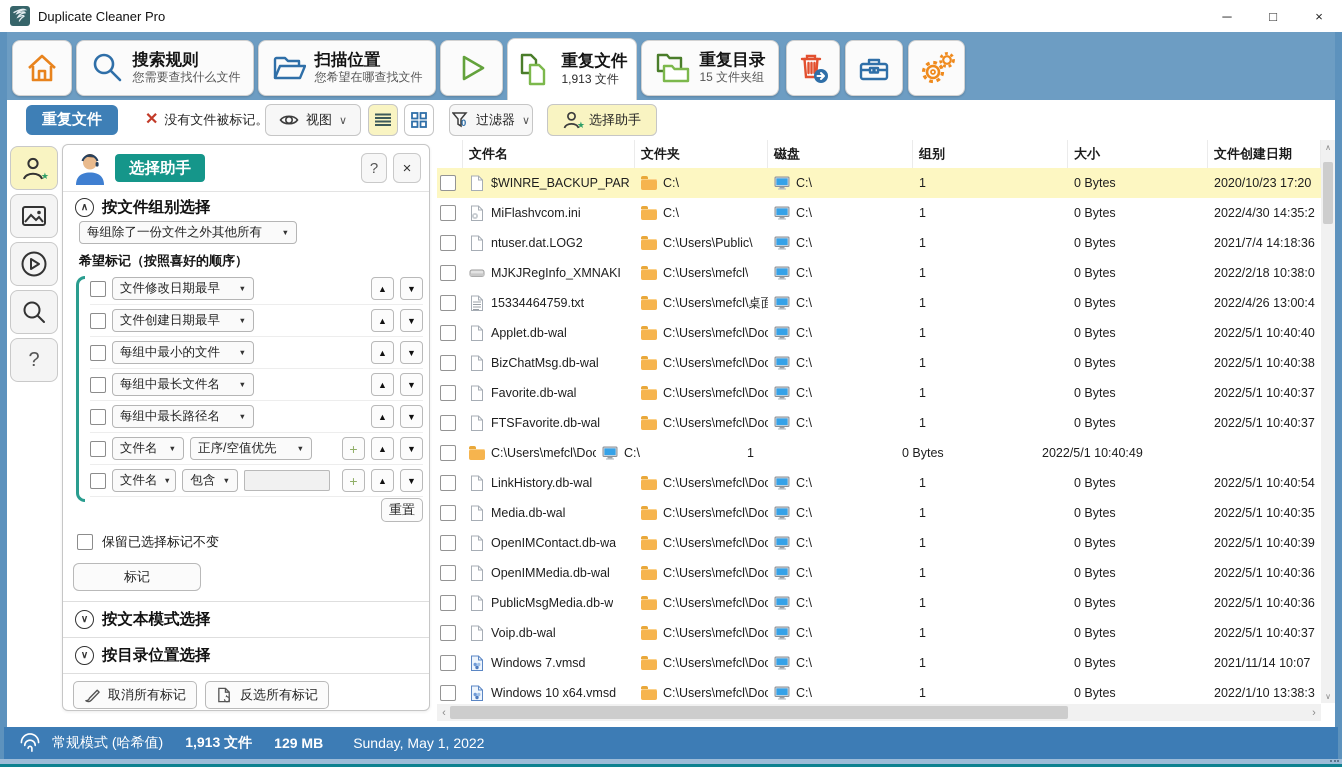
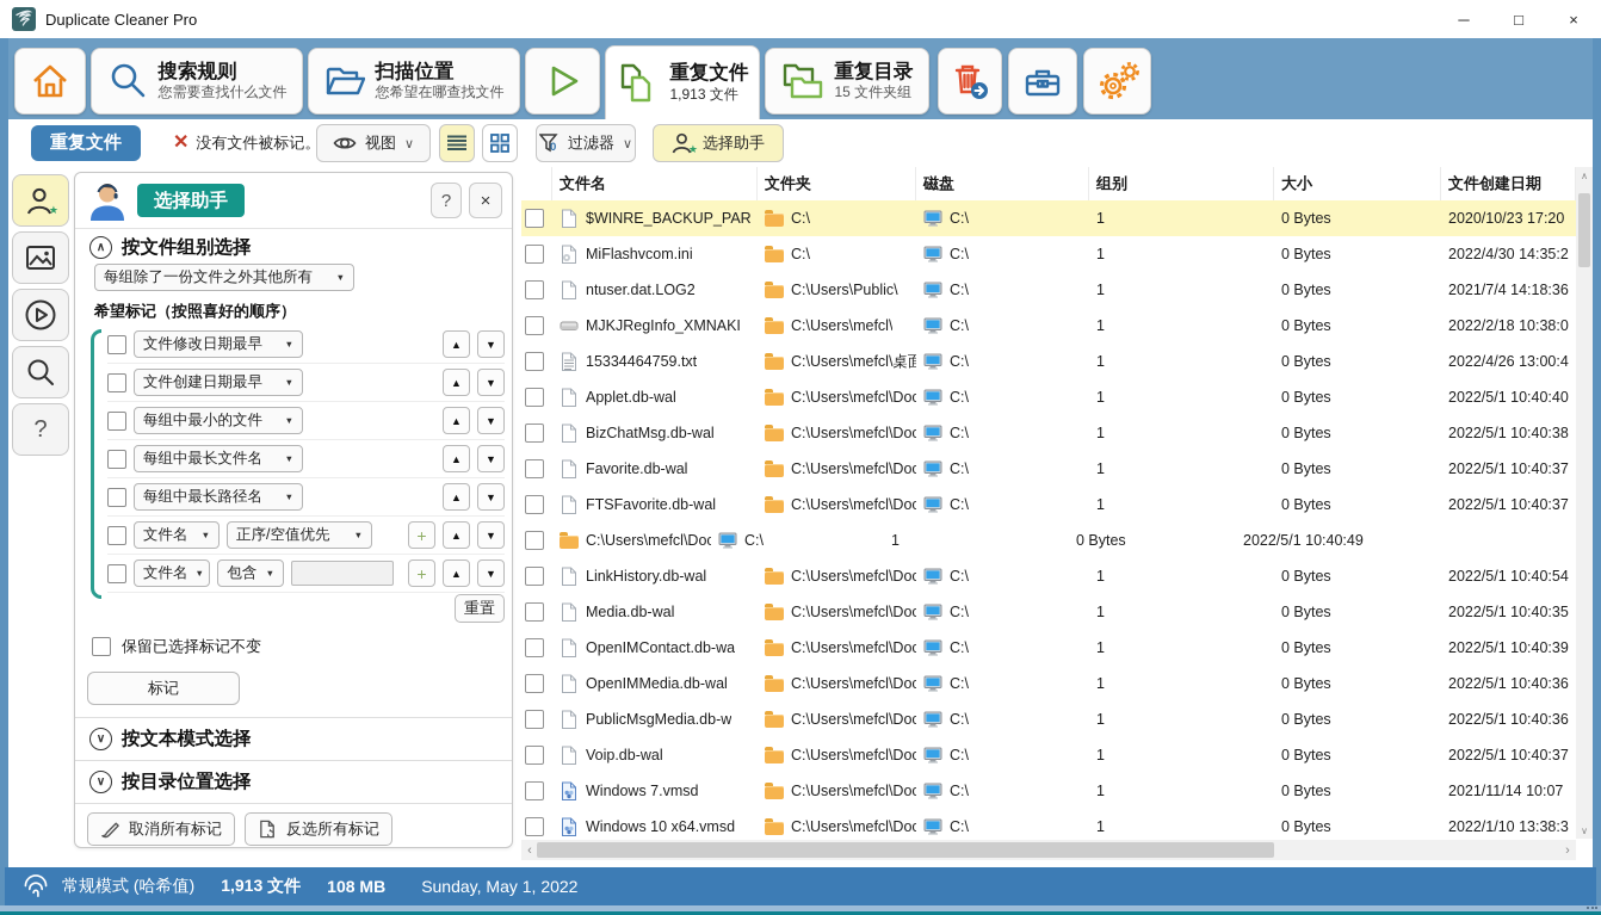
  Duplicate Cleaner Pro
  ─
  □
  ×
  搜索规则
  您需要查找什么文件
  扫描位置
  您希望在哪查找文件
  重复文件
  1,913 文件
  重复目录
  15 文件夹组
  重复文件
  ✕
  没有文件被标记。
  视图
  ∨
  0
  过滤器
  ∨
  ★
  选择助手
  ★
  ?
  选择助手
  ?
  ×
  ∧
  按文件组别选择
  每组除了一份文件之外其他所有
  ▼
  希望标记（按照喜好的顺序）
  文件修改日期最早
  ▼
  ▲
  ▼
  文件创建日期最早
  ▼
  ▲
  ▼
  每组中最小的文件
  ▼
  ▲
  ▼
  每组中最长文件名
  ▼
  ▲
  ▼
  每组中最长路径名
  ▼
  ▲
  ▼
  文件名
  ▼
  正序/空值优先
  ▼
  +
  ▲
  ▼
  文件名
  ▼
  包含
  ▼
  +
  ▲
  ▼
  重置
  保留已选择标记不变
  标记
  ∨
  按文本模式选择
  ∨
  按目录位置选择
  取消所有标记
  反选所有标记
  文件名
  文件夹
  磁盘
  组别
  大小
  文件创建日期
  $WINRE_BACKUP_PAR
  C:\
  C:\
  1
  0 Bytes
  2020/10/23 17:20
  MiFlashvcom.ini
  C:\
  C:\
  1
  0 Bytes
  2022/4/30 14:35:2
  ntuser.dat.LOG2
  C:\Users\Public\
  C:\
  1
  0 Bytes
  2021/7/4 14:18:36
  MJKJRegInfo_XMNAKI
  C:\Users\mefcl\
  C:\
  1
  0 Bytes
  2022/2/18 10:38:0
  15334464759.txt
  C:\Users\mefcl\桌面
  C:\
  1
  0 Bytes
  2022/4/26 13:00:4
  Applet.db-wal
  C:\Users\mefcl\Doc
  C:\
  1
  0 Bytes
  2022/5/1 10:40:40
  BizChatMsg.db-wal
  C:\Users\mefcl\Doc
  C:\
  1
  0 Bytes
  2022/5/1 10:40:38
  Favorite.db-wal
  C:\Users\mefcl\Doc
  C:\
  1
  0 Bytes
  2022/5/1 10:40:37
  FTSFavorite.db-wal
  C:\Users\mefcl\Doc
  C:\
  1
  0 Bytes
  2022/5/1 10:40:37
  C:\Users\mefcl\Doc
  C:\
  1
  0 Bytes
  2022/5/1 10:40:49
  LinkHistory.db-wal
  C:\Users\mefcl\Doc
  C:\
  1
  0 Bytes
  2022/5/1 10:40:54
  Media.db-wal
  C:\Users\mefcl\Doc
  C:\
  1
  0 Bytes
  2022/5/1 10:40:35
  OpenIMContact.db-wa
  C:\Users\mefcl\Doc
  C:\
  1
  0 Bytes
  2022/5/1 10:40:39
  OpenIMMedia.db-wal
  C:\Users\mefcl\Doc
  C:\
  1
  0 Bytes
  2022/5/1 10:40:36
  PublicMsgMedia.db-w
  C:\Users\mefcl\Doc
  C:\
  1
  0 Bytes
  2022/5/1 10:40:36
  Voip.db-wal
  C:\Users\mefcl\Doc
  C:\
  1
  0 Bytes
  2022/5/1 10:40:37
  Windows 7.vmsd
  C:\Users\mefcl\Doc
  C:\
  1
  0 Bytes
  2021/11/14 10:07
  Windows 10 x64.vmsd
  C:\Users\mefcl\Doc
  C:\
  1
  0 Bytes
  2022/1/10 13:38:3
  ∧
  ∨
  ‹
  ›
  常规模式 (哈希值)
  1,913 文件
- 129 MB
+ 108 MB
  Sunday, May 1, 2022
